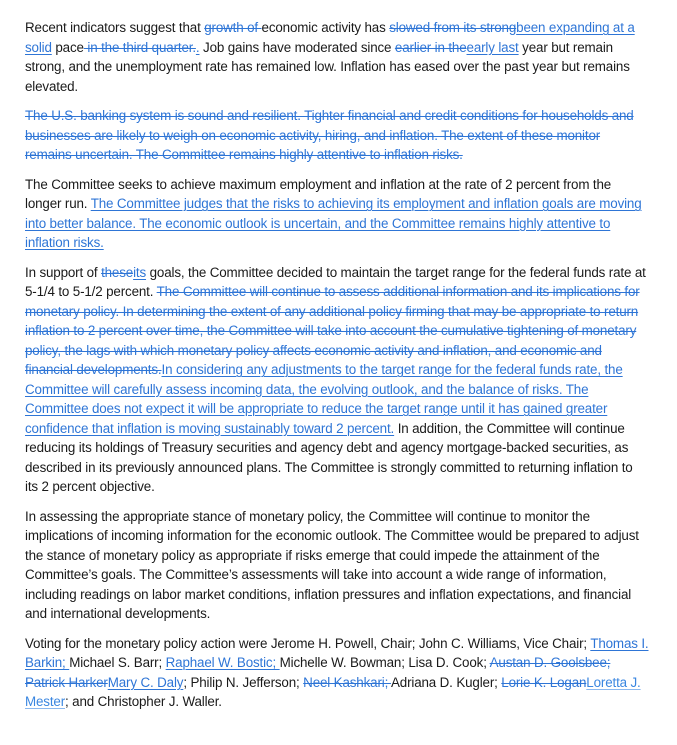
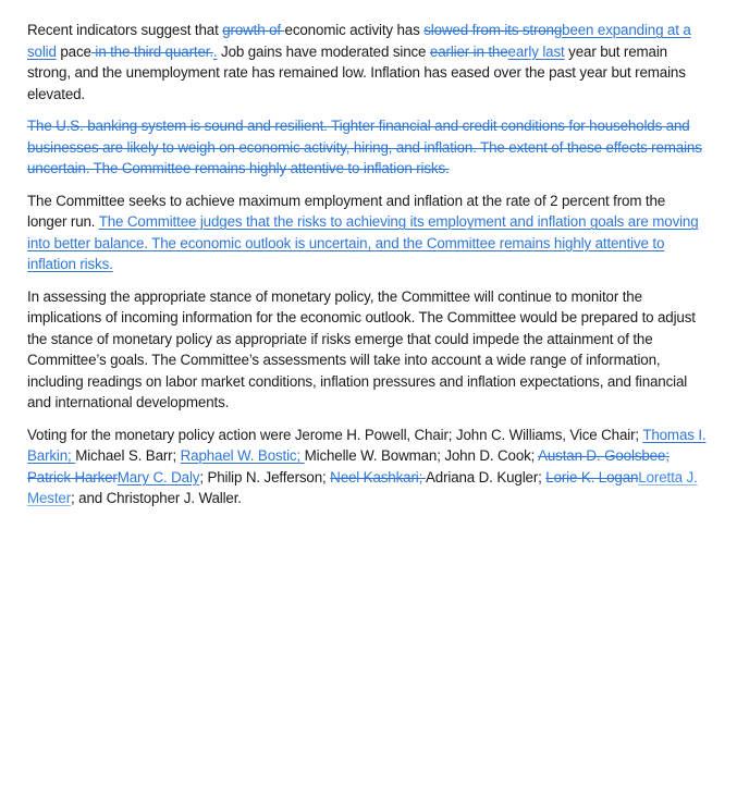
  Recent indicators suggest that growth of economic activity has slowed from its strongbeen expanding at a solid pace in the third quarter.. Job gains have moderated since earlier in theearly last year but remain strong, and the unemployment rate has remained low. Inflation has eased over the past year but remains elevated.
- The U.S. banking system is sound and resilient. Tighter financial and credit conditions for households and businesses are likely to weigh on economic activity, hiring, and inflation. The extent of these monitor remains uncertain. The Committee remains highly attentive to inflation risks.
+ The U.S. banking system is sound and resilient. Tighter financial and credit conditions for households and businesses are likely to weigh on economic activity, hiring, and inflation. The extent of these effects remains uncertain. The Committee remains highly attentive to inflation risks.
  The Committee seeks to achieve maximum employment and inflation at the rate of 2 percent from the longer run. The Committee judges that the risks to achieving its employment and inflation goals are moving into better balance. The economic outlook is uncertain, and the Committee remains highly attentive to inflation risks.
- In support of theseits goals, the Committee decided to maintain the target range for the federal funds rate at 5-1/4 to 5-1/2 percent. The Committee will continue to assess additional information and its implications for monetary policy. In determining the extent of any additional policy firming that may be appropriate to return inflation to 2 percent over time, the Committee will take into account the cumulative tightening of monetary policy, the lags with which monetary policy affects economic activity and inflation, and economic and financial developments.In considering any adjustments to the target range for the federal funds rate, the Committee will carefully assess incoming data, the evolving outlook, and the balance of risks. The Committee does not expect it will be appropriate to reduce the target range until it has gained greater confidence that inflation is moving sustainably toward 2 percent. In addition, the Committee will continue reducing its holdings of Treasury securities and agency debt and agency mortgage-backed securities, as described in its previously announced plans. The Committee is strongly committed to returning inflation to its 2 percent objective.
  In assessing the appropriate stance of monetary policy, the Committee will continue to monitor the implications of incoming information for the economic outlook. The Committee would be prepared to adjust the stance of monetary policy as appropriate if risks emerge that could impede the attainment of the Committee’s goals. The Committee’s assessments will take into account a wide range of information, including readings on labor market conditions, inflation pressures and inflation expectations, and financial and international developments.
- Voting for the monetary policy action were Jerome H. Powell, Chair; John C. Williams, Vice Chair; Thomas I. Barkin; Michael S. Barr; Raphael W. Bostic; Michelle W. Bowman; Lisa D. Cook; Austan D. Goolsbee; Patrick HarkerMary C. Daly; Philip N. Jefferson; Neel Kashkari; Adriana D. Kugler; Lorie K. LoganLoretta J. Mester; and Christopher J. Waller.
+ Voting for the monetary policy action were Jerome H. Powell, Chair; John C. Williams, Vice Chair; Thomas I. Barkin; Michael S. Barr; Raphael W. Bostic; Michelle W. Bowman; John D. Cook; Austan D. Goolsbee; Patrick HarkerMary C. Daly; Philip N. Jefferson; Neel Kashkari; Adriana D. Kugler; Lorie K. LoganLoretta J. Mester; and Christopher J. Waller.
